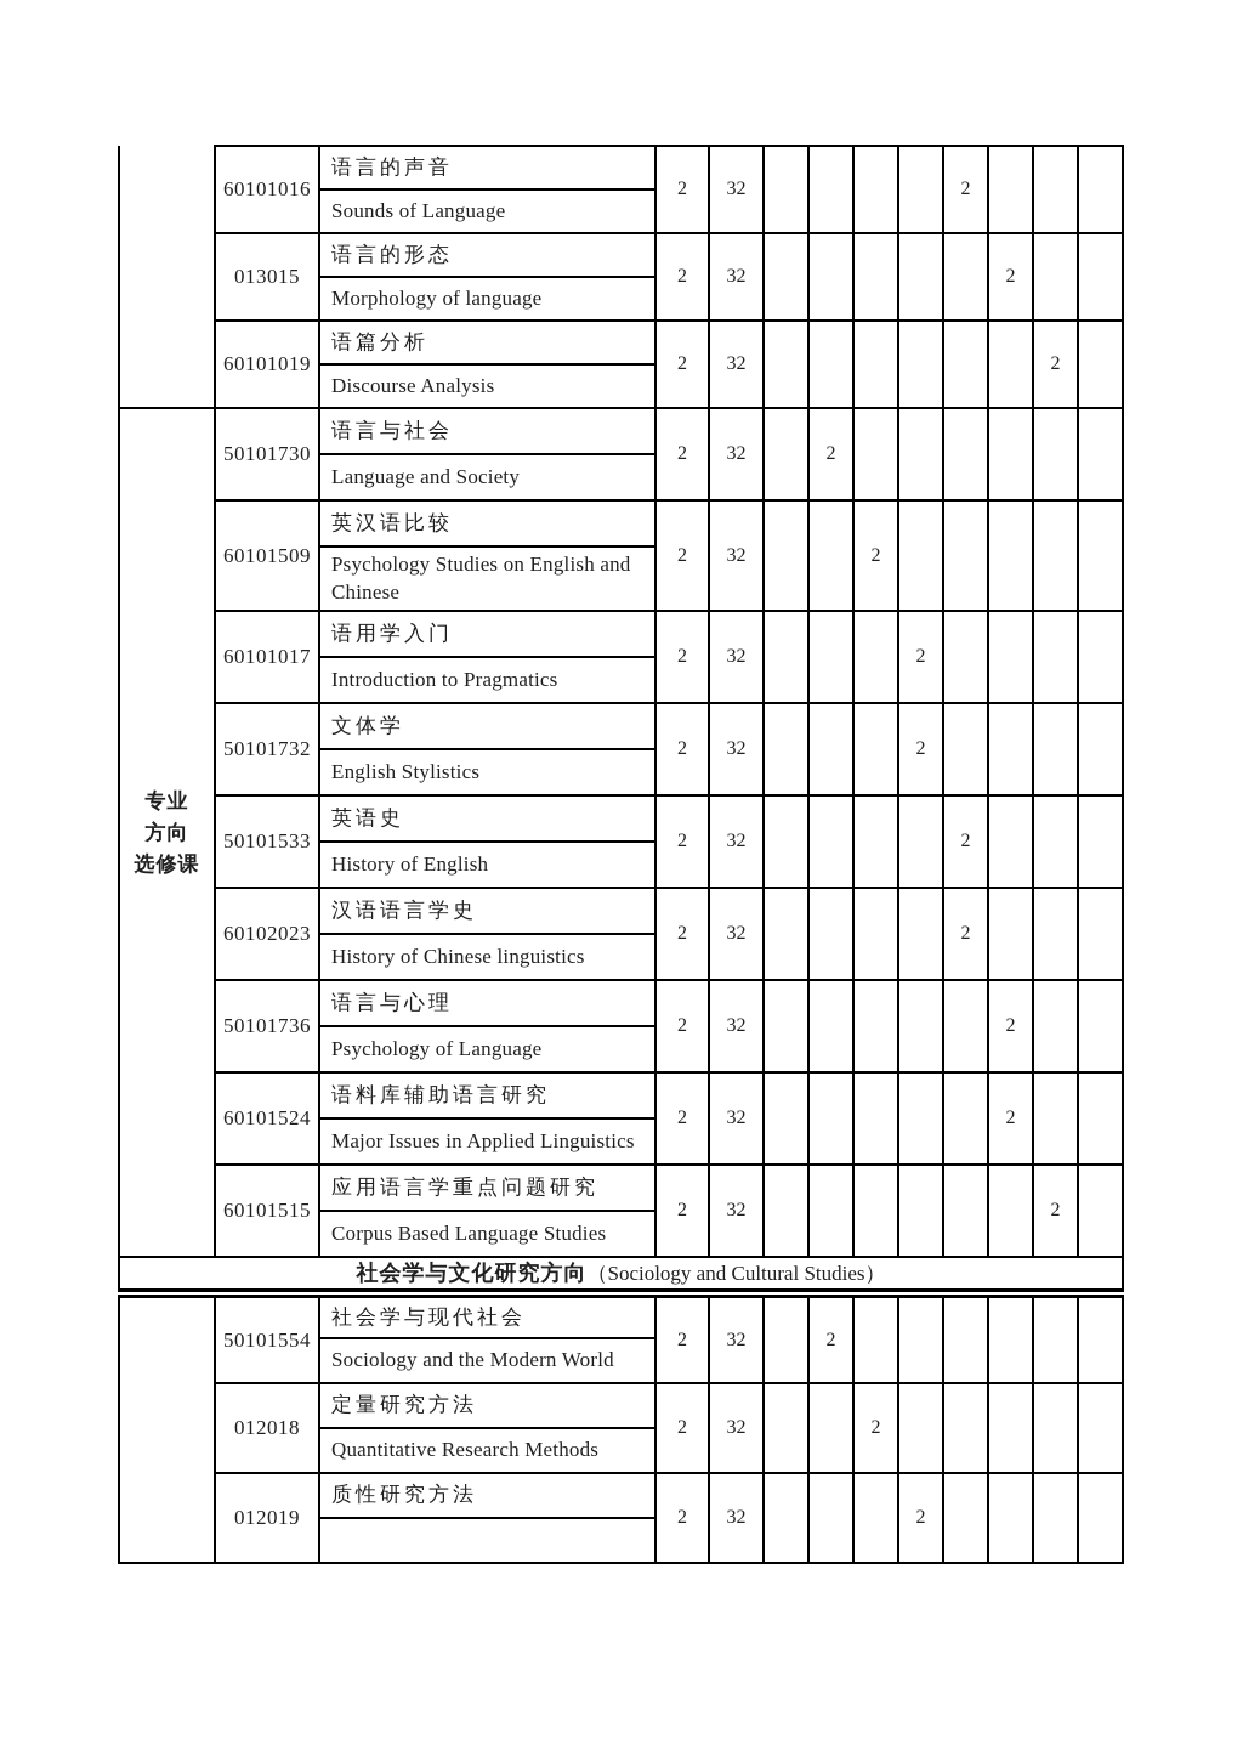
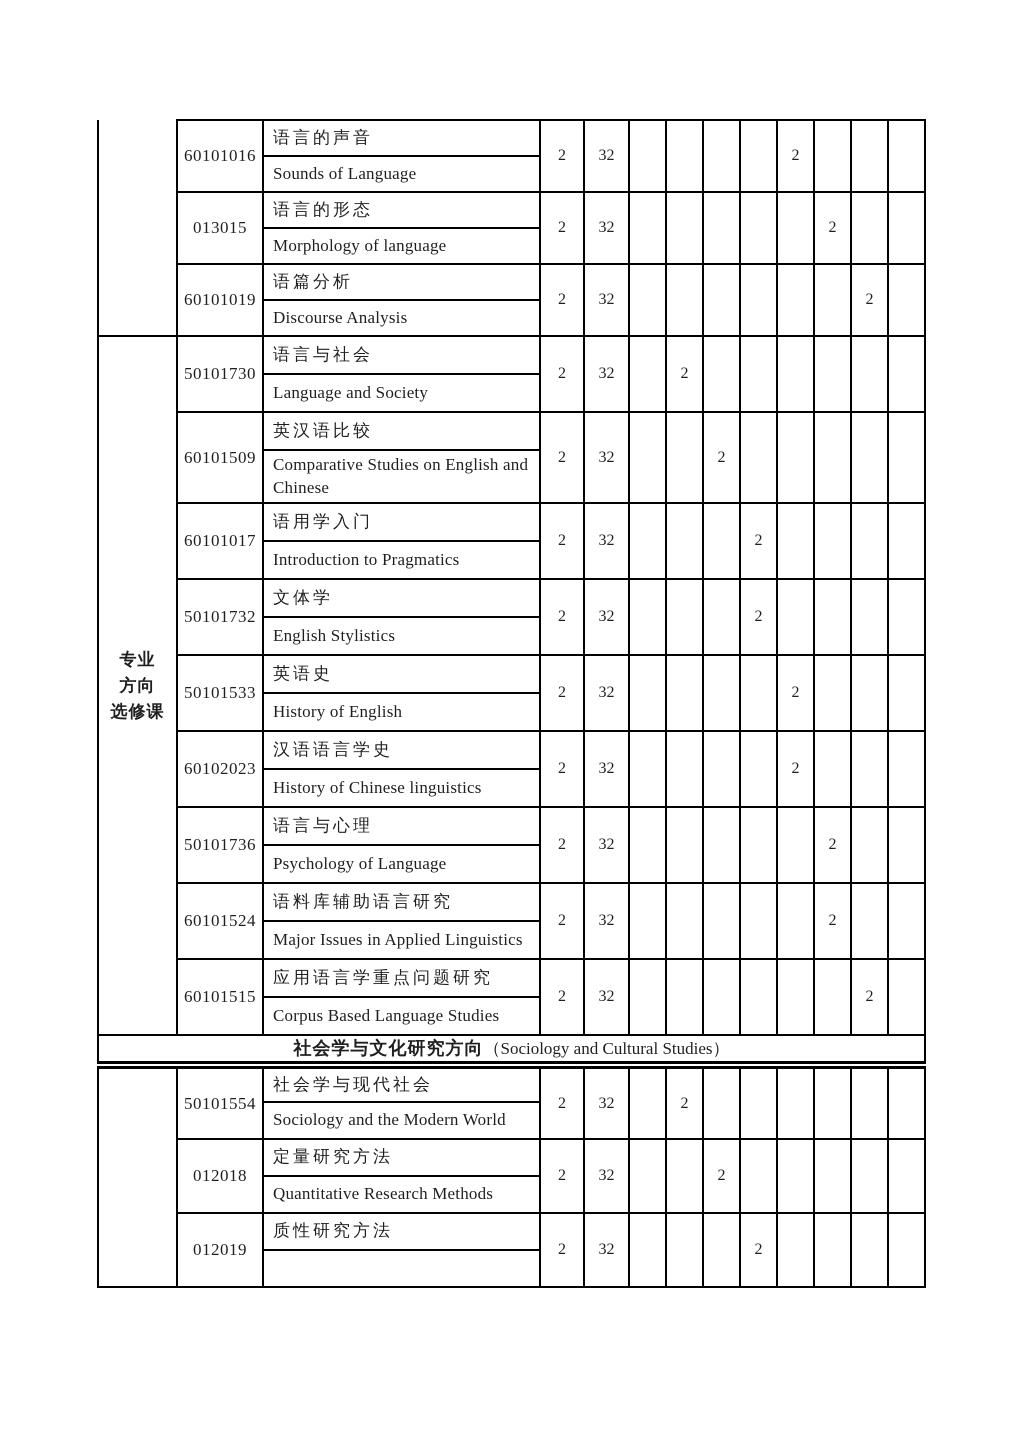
  	60101016	语言的声音	2	32					2
  Sounds of Language
  013015	语言的形态	2	32						2
  Morphology of language
  60101019	语篇分析	2	32							2
  Discourse Analysis
  专业 方向 选修课	50101730	语言与社会	2	32		2
  Language and Society
  60101509	英汉语比较	2	32			2
- Psychology Studies on English and Chinese
+ Comparative Studies on English and Chinese
  60101017	语用学入门	2	32				2
  Introduction to Pragmatics
  50101732	文体学	2	32				2
  English Stylistics
  50101533	英语史	2	32					2
  History of English
  60102023	汉语语言学史	2	32					2
  History of Chinese linguistics
  50101736	语言与心理	2	32						2
  Psychology of Language
  60101524	语料库辅助语言研究	2	32						2
  Major Issues in Applied Linguistics
  60101515	应用语言学重点问题研究	2	32							2
  Corpus Based Language Studies
  社会学与文化研究方向（Sociology and Cultural Studies）
  	50101554	社会学与现代社会	2	32		2
  Sociology and the Modern World
  012018	定量研究方法	2	32			2
  Quantitative Research Methods
  012019	质性研究方法	2	32				2
